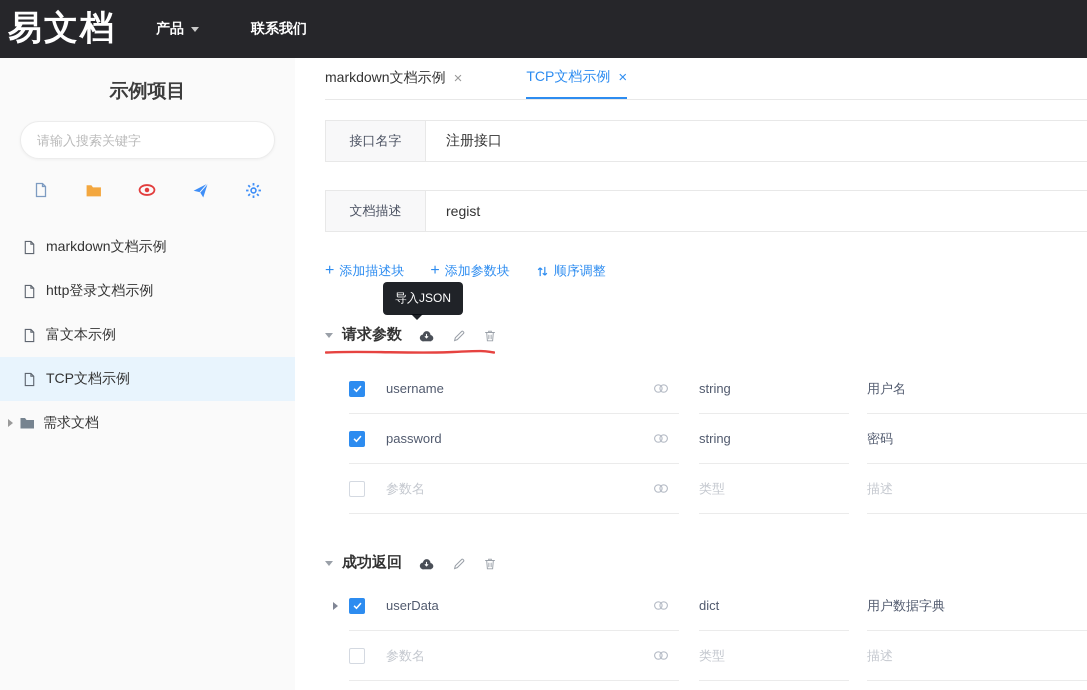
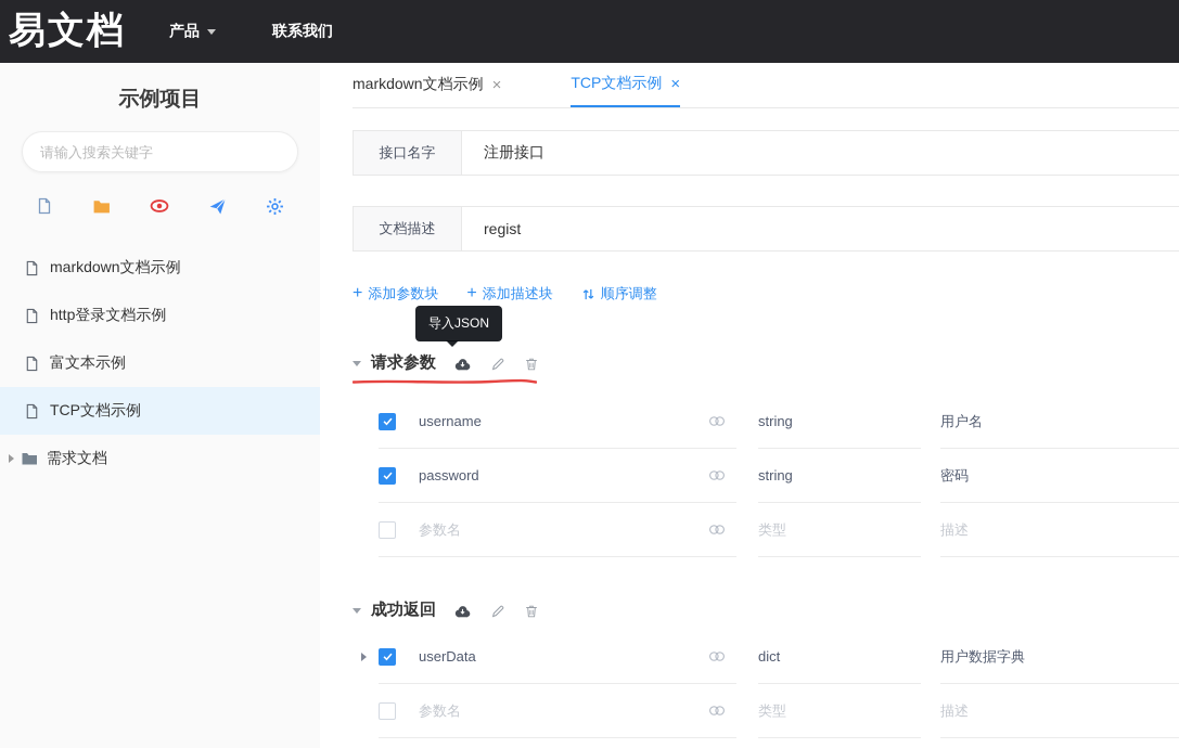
  易文档
  产品
  联系我们
  示例项目
  请输入搜索关键字
  markdown文档示例
  http登录文档示例
  富文本示例
  TCP文档示例
  需求文档
  markdown文档示例
  ×
  TCP文档示例
  ×
  接口名字
  注册接口
  文档描述
  regist
  +
- 添加描述块
+ 添加参数块
  +
- 添加参数块
+ 添加描述块
  顺序调整
  导入JSON
  请求参数
  username
  string
  用户名
  password
  string
  密码
  参数名
  类型
  描述
  成功返回
  userData
  dict
  用户数据字典
  参数名
  类型
  描述
